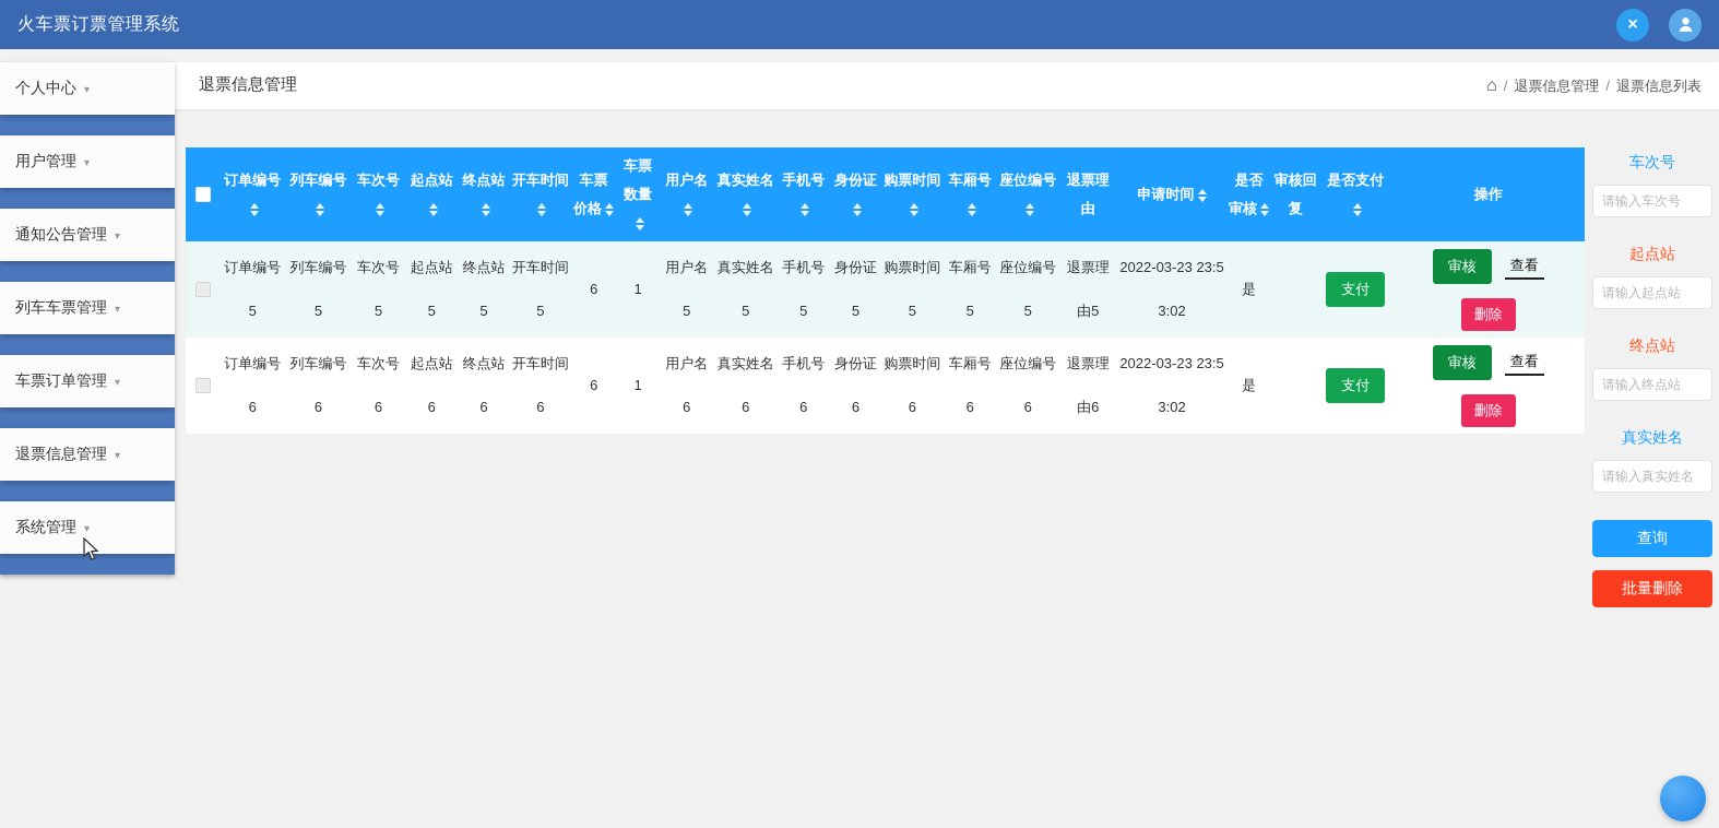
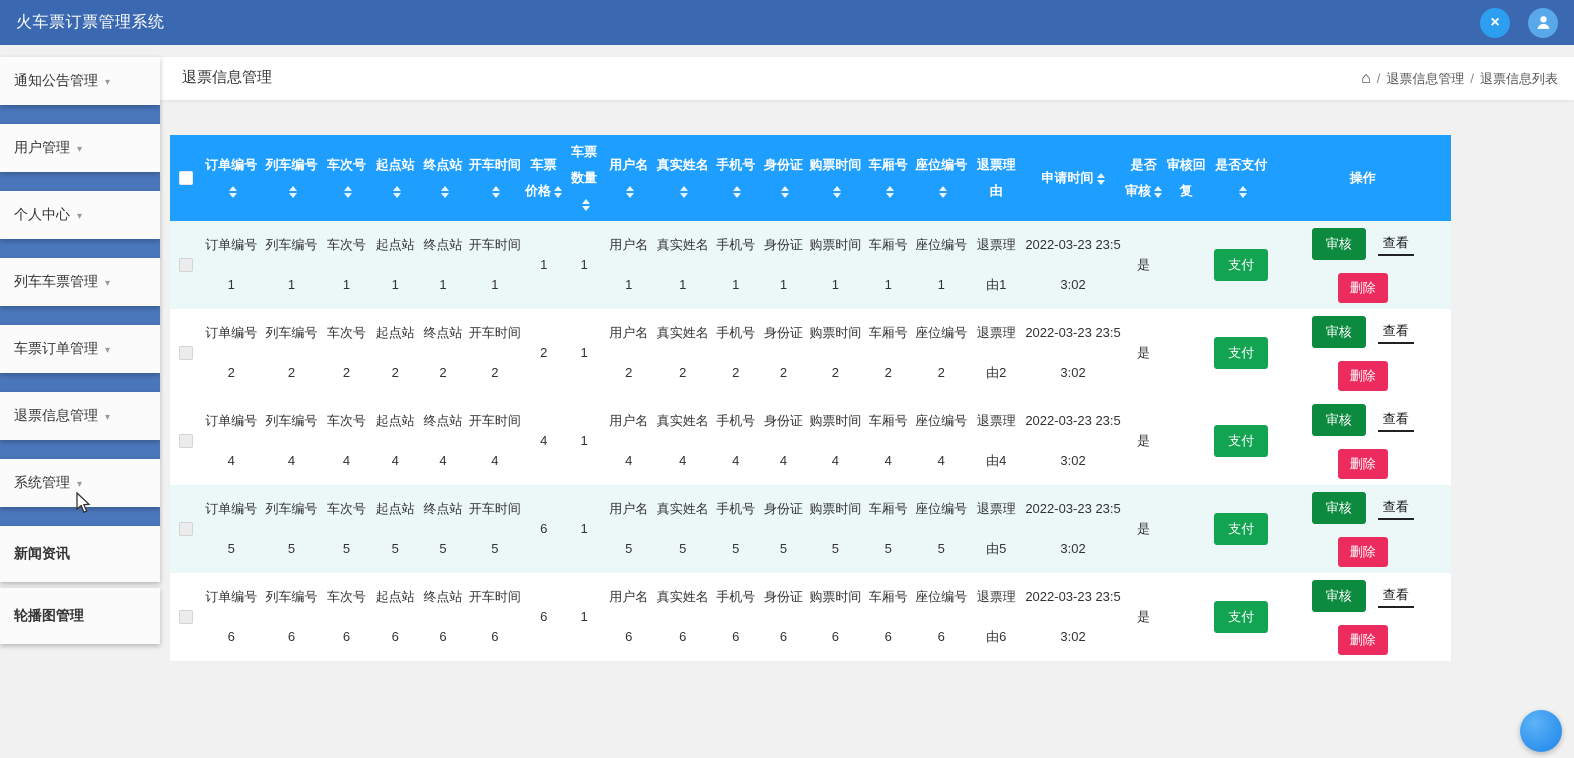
  火车票订票管理系统
  ×
- 个人中心
+ 通知公告管理
  ▾
  用户管理
  ▾
- 通知公告管理
+ 个人中心
  ▾
  列车车票管理
  ▾
  车票订单管理
  ▾
  退票信息管理
  ▾
  系统管理
  ▾
+ 新闻资讯
+ 轮播图管理
  退票信息管理
  ⌂
  /
  退票信息管理
  /
  退票信息列表
  	订单编号	列车编号	车次号	起点站	终点站	开车时间	车票价格	车票数量	用户名	真实姓名	手机号	身份证	购票时间	车厢号	座位编号	退票理由	申请时间	是否审核	审核回复	是否支付	操作
+ 	订单编号1	列车编号1	车次号1	起点站1	终点站1	开车时间1	1	1	用户名1	真实姓名1	手机号1	身份证1	购票时间1	车厢号1	座位编号1	退票理由1	2022-03-23 23:53:02	是		支付	审核 查看删除
+ 	订单编号2	列车编号2	车次号2	起点站2	终点站2	开车时间2	2	1	用户名2	真实姓名2	手机号2	身份证2	购票时间2	车厢号2	座位编号2	退票理由2	2022-03-23 23:53:02	是		支付	审核 查看删除
+ 	订单编号4	列车编号4	车次号4	起点站4	终点站4	开车时间4	4	1	用户名4	真实姓名4	手机号4	身份证4	购票时间4	车厢号4	座位编号4	退票理由4	2022-03-23 23:53:02	是		支付	审核 查看删除
  	订单编号5	列车编号5	车次号5	起点站5	终点站5	开车时间5	6	1	用户名5	真实姓名5	手机号5	身份证5	购票时间5	车厢号5	座位编号5	退票理由5	2022-03-23 23:53:02	是		支付	审核 查看删除
  	订单编号6	列车编号6	车次号6	起点站6	终点站6	开车时间6	6	1	用户名6	真实姓名6	手机号6	身份证6	购票时间6	车厢号6	座位编号6	退票理由6	2022-03-23 23:53:02	是		支付	审核 查看删除
- 车次号
- 请输入车次号
- 起点站
- 请输入起点站
- 终点站
- 请输入终点站
- 真实姓名
- 请输入真实姓名
- 查询 批量删除
